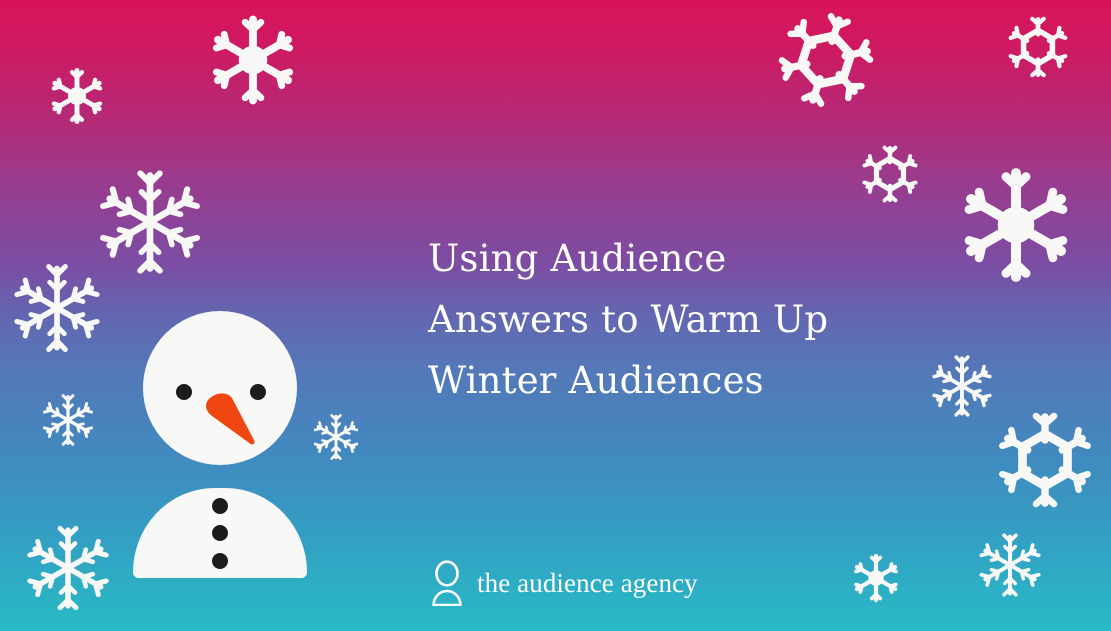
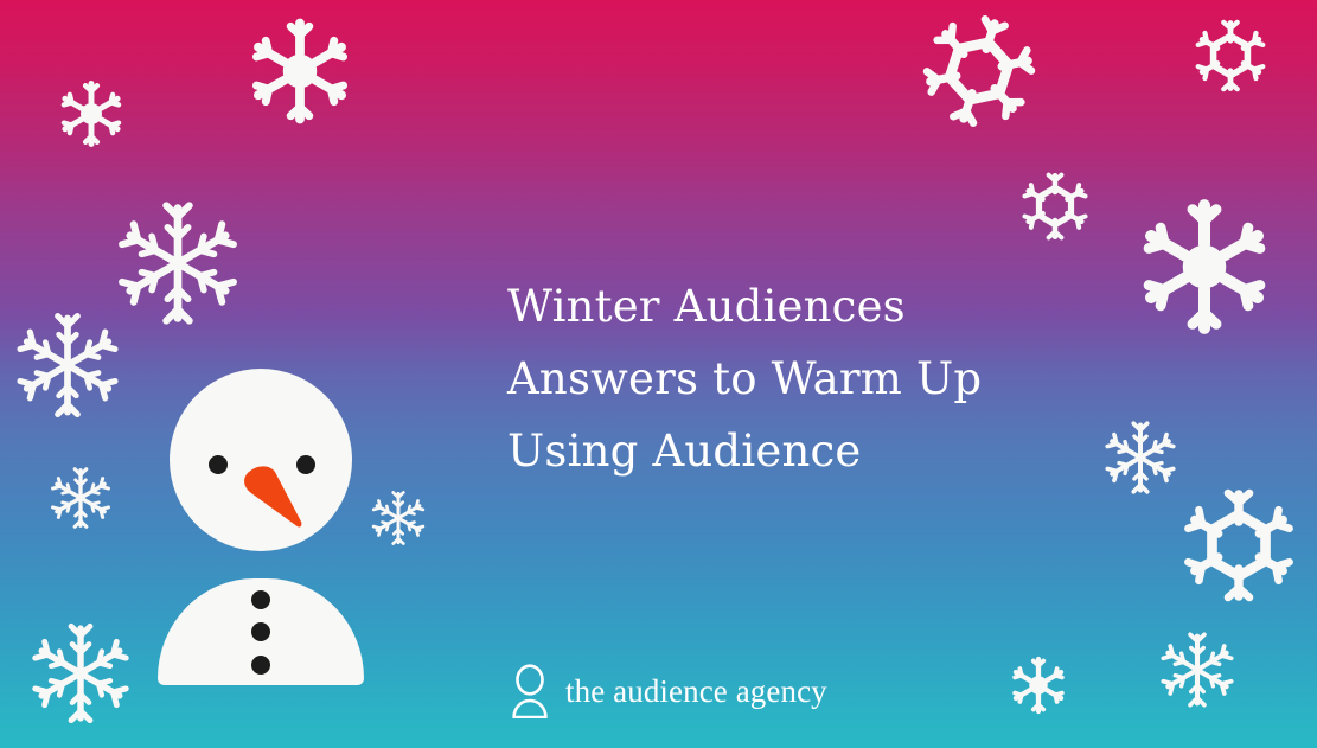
- Using Audience
+ Winter Audiences
  Answers to Warm Up
- Winter Audiences
+ Using Audience
  the audience agency
